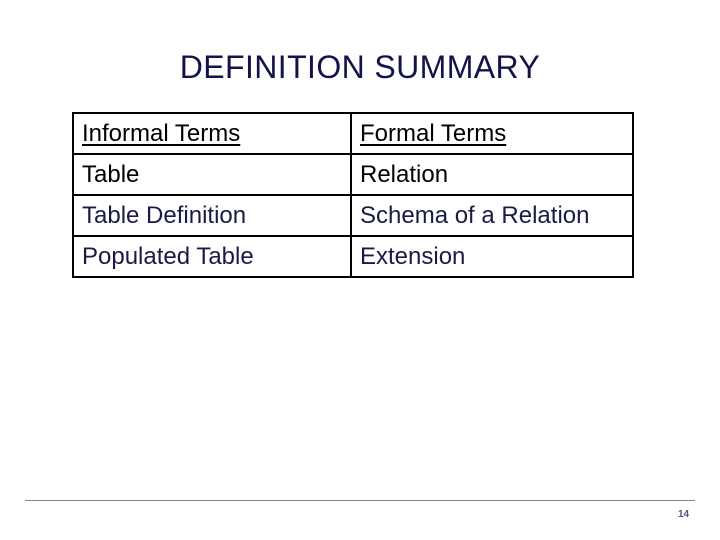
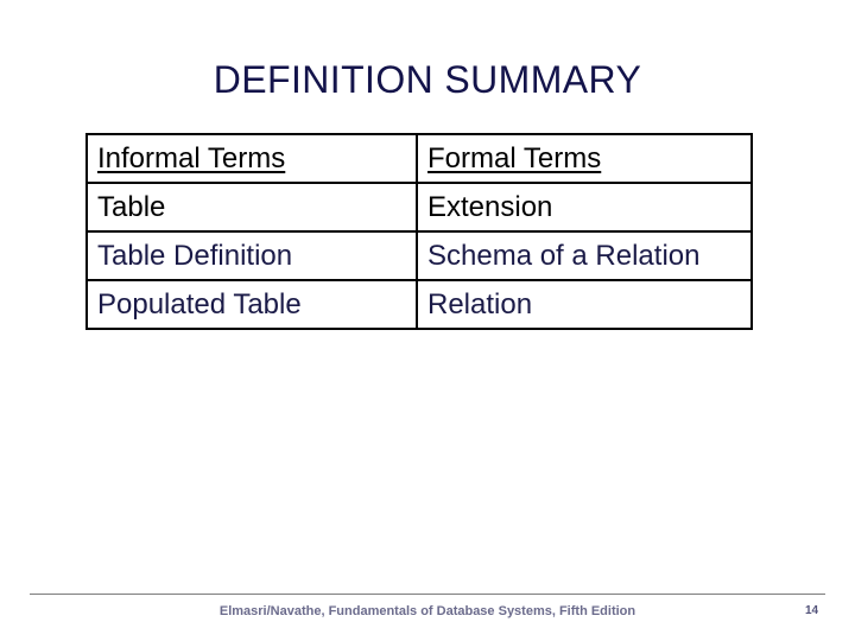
  DEFINITION SUMMARY
  Informal Terms	Formal Terms
- Table	Relation
+ Table	Extension
  Table Definition	Schema of a Relation
- Populated Table	Extension
+ Populated Table	Relation
+ Elmasri/Navathe, Fundamentals of Database Systems, Fifth Edition
  14
